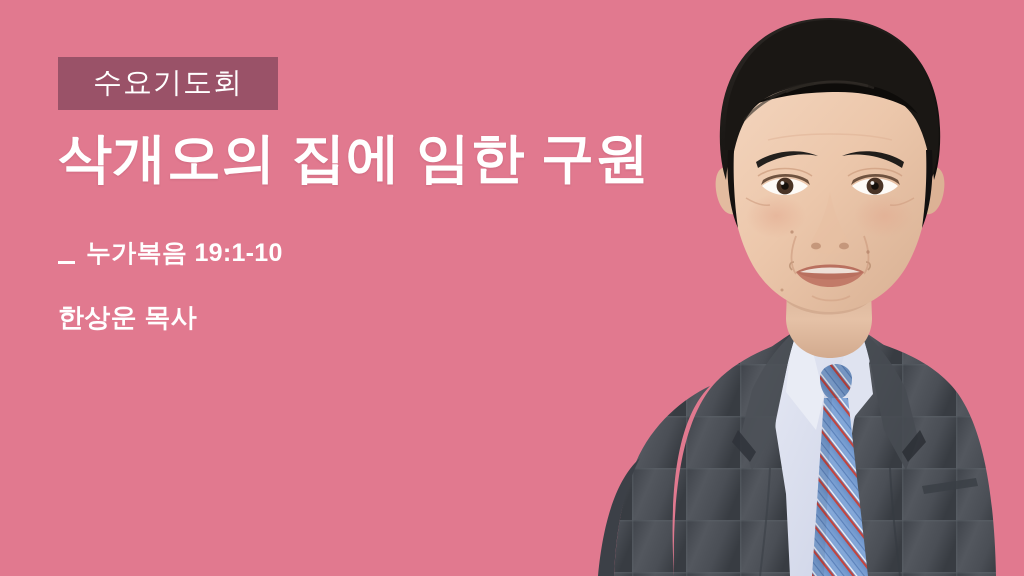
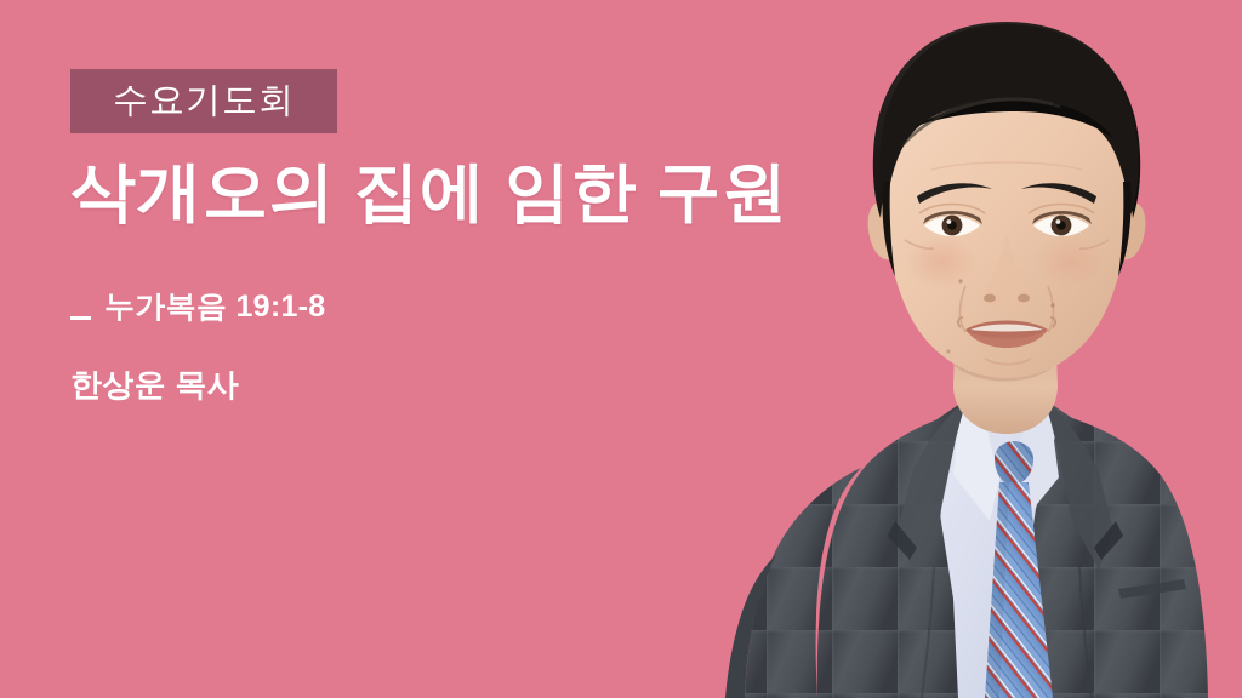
  수요기도회
  삭개오의 집에 임한 구원
- 누가복음 19:1-10
+ 누가복음 19:1-8
  한상운 목사
